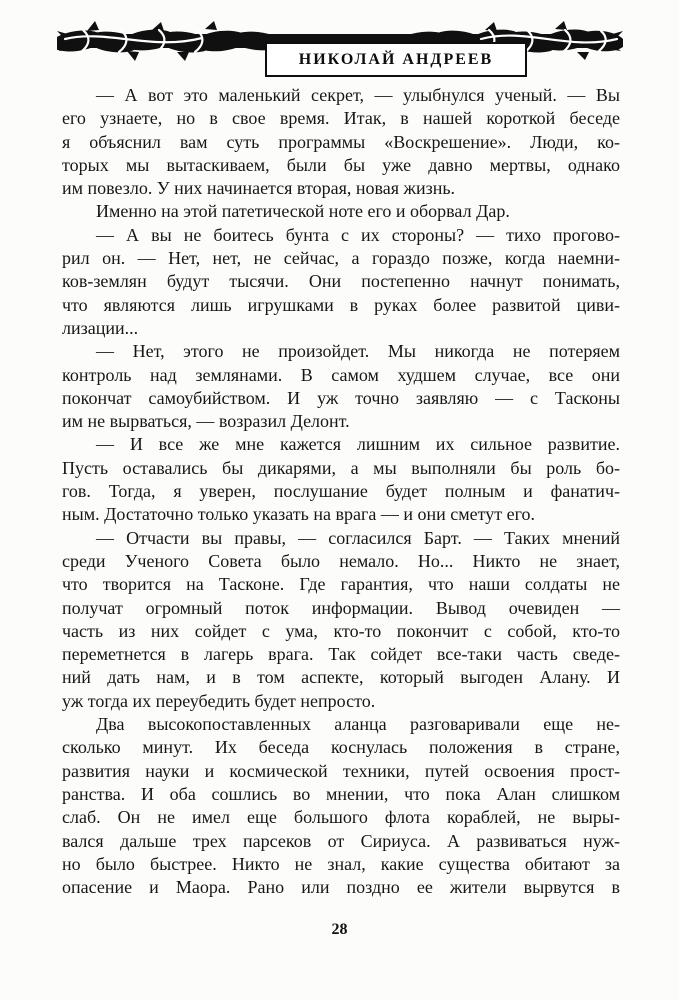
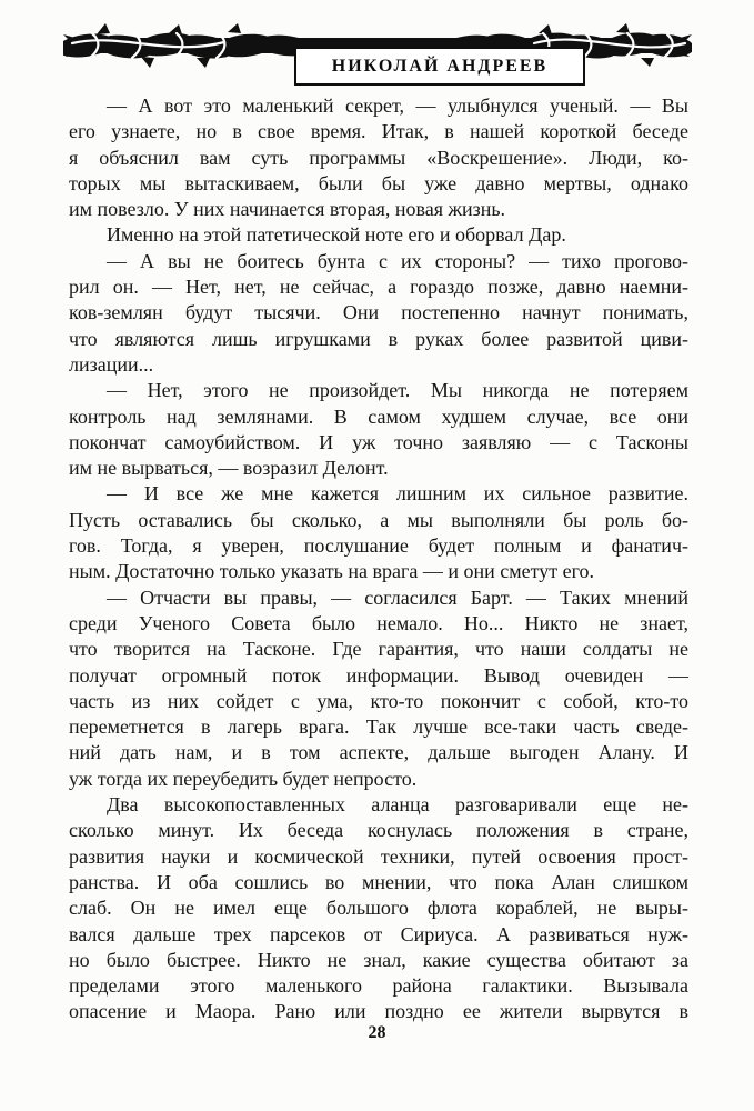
  НИКОЛАЙ АНДРЕЕВ
  — А вот это маленький секрет, — улыбнулся ученый. — Вы
  его узнаете, но в свое время. Итак, в нашей короткой беседе
  я объяснил вам суть программы «Воскрешение». Люди, ко-
  торых мы вытаскиваем, были бы уже давно мертвы, однако
  им повезло. У них начинается вторая, новая жизнь.
  Именно на этой патетической ноте его и оборвал Дар.
  — А вы не боитесь бунта с их стороны? — тихо прогово-
- рил он. — Нет, нет, не сейчас, а гораздо позже, когда наемни-
+ рил он. — Нет, нет, не сейчас, а гораздо позже, давно наемни-
  ков-землян будут тысячи. Они постепенно начнут понимать,
  что являются лишь игрушками в руках более развитой циви-
  лизации...
  — Нет, этого не произойдет. Мы никогда не потеряем
  контроль над землянами. В самом худшем случае, все они
  покончат самоубийством. И уж точно заявляю — с Тасконы
  им не вырваться, — возразил Делонт.
  — И все же мне кажется лишним их сильное развитие.
- Пусть оставались бы дикарями, а мы выполняли бы роль бо-
+ Пусть оставались бы сколько, а мы выполняли бы роль бо-
  гов. Тогда, я уверен, послушание будет полным и фанатич-
  ным. Достаточно только указать на врага — и они сметут его.
  — Отчасти вы правы, — согласился Барт. — Таких мнений
  среди Ученого Совета было немало. Но... Никто не знает,
  что творится на Тасконе. Где гарантия, что наши солдаты не
  получат огромный поток информации. Вывод очевиден —
  часть из них сойдет с ума, кто-то покончит с собой, кто-то
- переметнется в лагерь врага. Так сойдет все-таки часть сведе-
+ переметнется в лагерь врага. Так лучше все-таки часть сведе-
- ний дать нам, и в том аспекте, который выгоден Алану. И
+ ний дать нам, и в том аспекте, дальше выгоден Алану. И
  уж тогда их переубедить будет непросто.
  Два высокопоставленных аланца разговаривали еще не-
  сколько минут. Их беседа коснулась положения в стране,
  развития науки и космической техники, путей освоения прост-
  ранства. И оба сошлись во мнении, что пока Алан слишком
  слаб. Он не имел еще большого флота кораблей, не выры-
  вался дальше трех парсеков от Сириуса. А развиваться нуж-
  но было быстрее. Никто не знал, какие существа обитают за
+ пределами этого маленького района галактики. Вызывала
  опасение и Маора. Рано или поздно ее жители вырвутся в
  28
